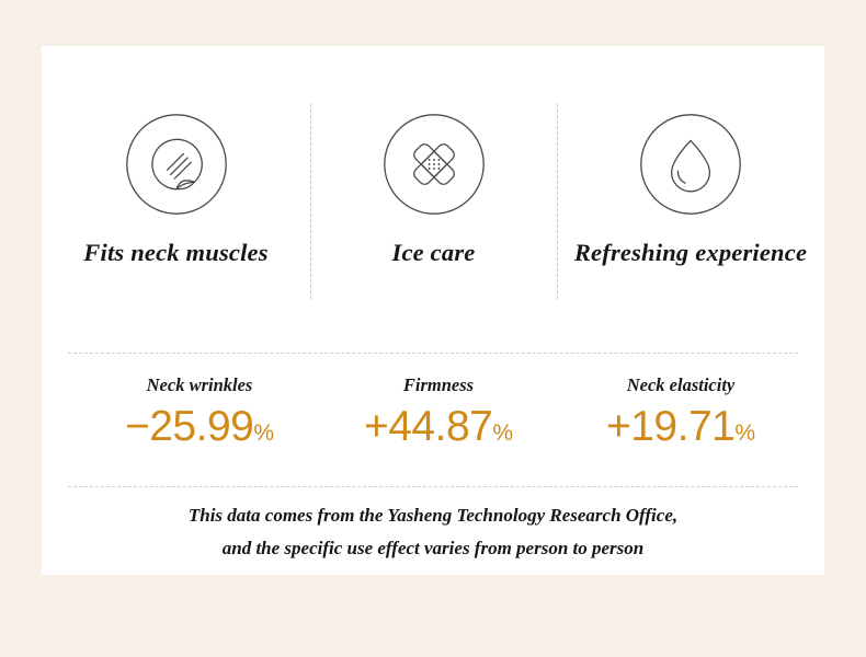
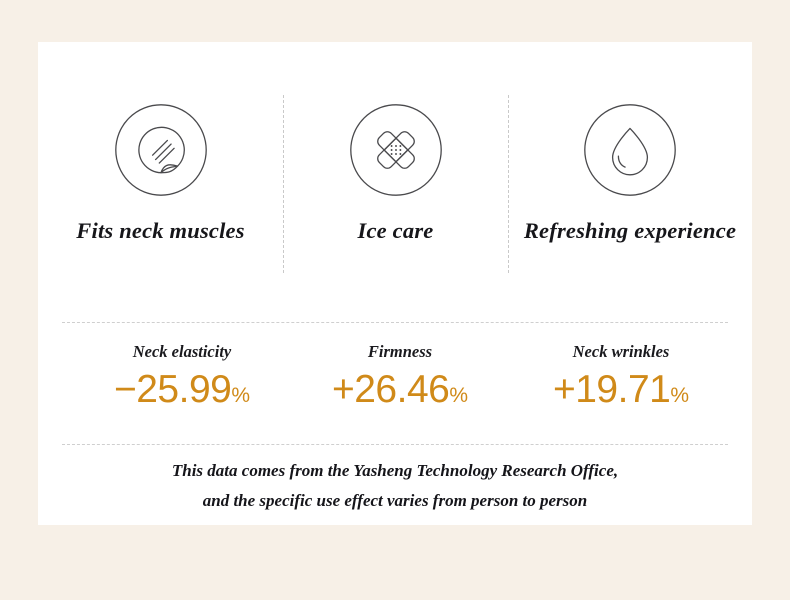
  Fits neck muscles
  Ice care
  Refreshing experience
- Neck wrinkles
+ Neck elasticity
  −25.99%
  Firmness
- +44.87%
+ +26.46%
- Neck elasticity
+ Neck wrinkles
  +19.71%
  This data comes from the Yasheng Technology Research Office,
  and the specific use effect varies from person to person
